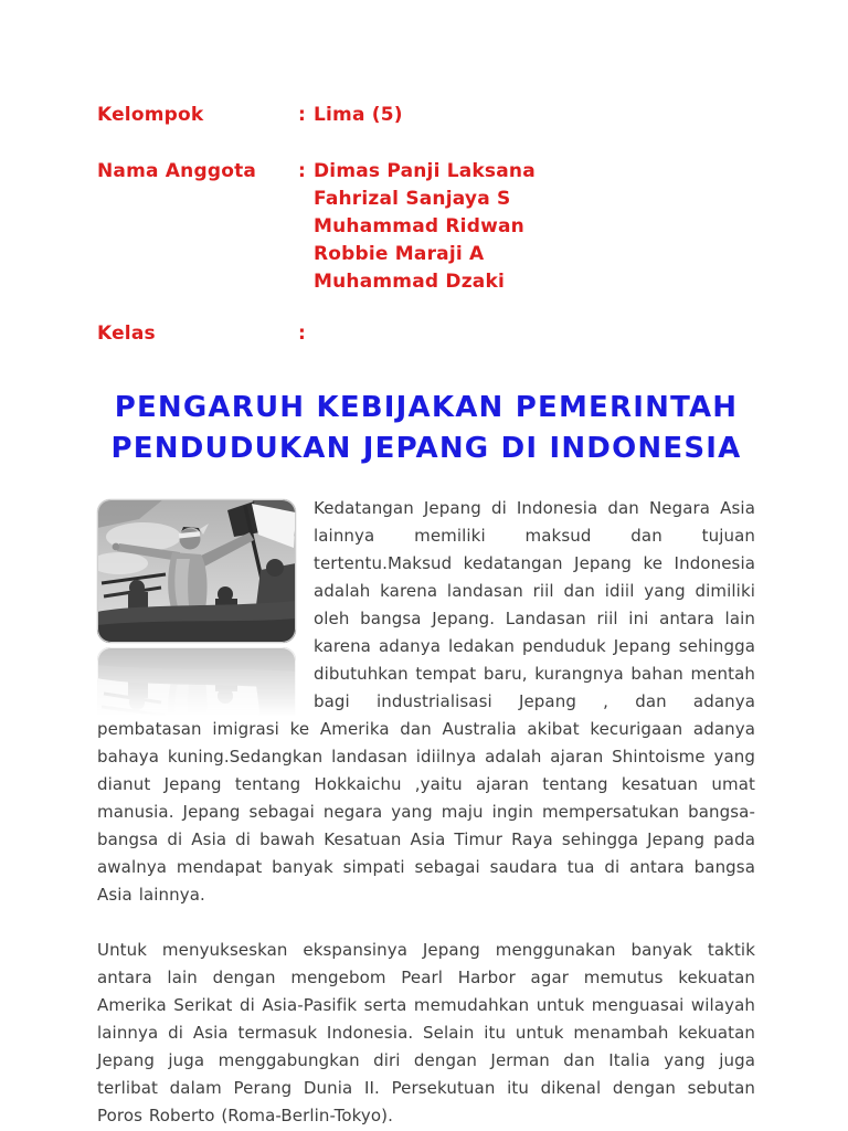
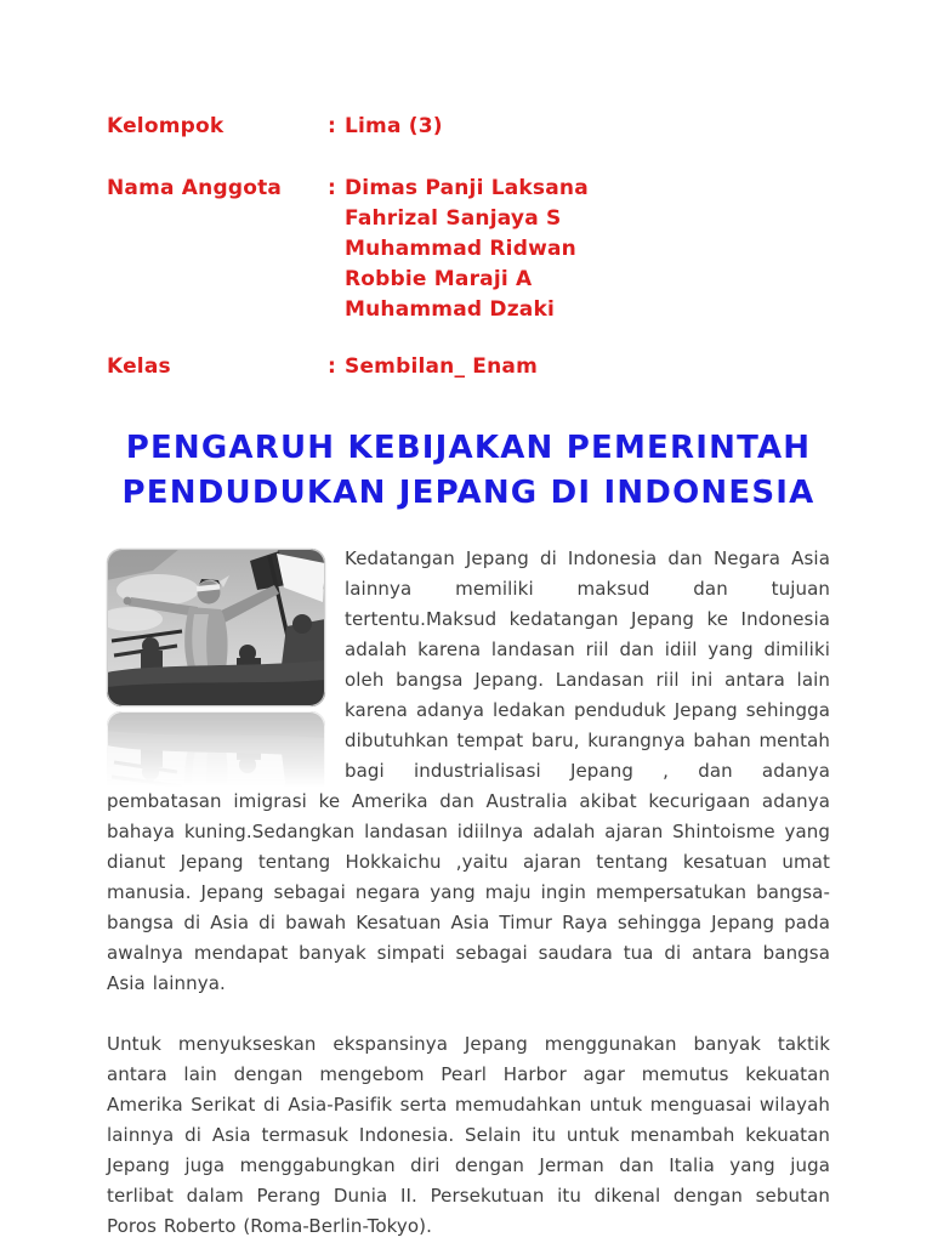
  Kelompok
  :
- Lima (5)
+ Lima (3)
  Nama Anggota
  :
  Dimas Panji Laksana
  Fahrizal Sanjaya S
  Muhammad Ridwan
  Robbie Maraji A
  Muhammad Dzaki
  Kelas
  :
+ Sembilan_ Enam
  PENGARUH KEBIJAKAN PEMERINTAH
  PENDUDUKAN JEPANG DI INDONESIA
  Kedatangan Jepang di Indonesia dan Negara Asia lainnya memiliki maksud dan tujuan tertentu.Maksud kedatangan Jepang ke Indonesia adalah karena landasan riil dan idiil yang dimiliki oleh bangsa Jepang. Landasan riil ini antara lain karena adanya ledakan penduduk Jepang sehingga dibutuhkan tempat baru, kurangnya bahan mentah bagi industrialisasi Jepang , dan adanya pembatasan imigrasi ke Amerika dan Australia akibat kecurigaan adanya bahaya kuning.Sedangkan landasan idiilnya adalah ajaran Shintoisme yang dianut Jepang tentang Hokkaichu ,yaitu ajaran tentang kesatuan umat manusia. Jepang sebagai negara yang maju ingin mempersatukan bangsa-bangsa di Asia di bawah Kesatuan Asia Timur Raya sehingga Jepang pada awalnya mendapat banyak simpati sebagai saudara tua di antara bangsa Asia lainnya.
  Untuk menyukseskan ekspansinya Jepang menggunakan banyak taktik antara lain dengan mengebom Pearl Harbor agar memutus kekuatan Amerika Serikat di Asia-Pasifik serta memudahkan untuk menguasai wilayah lainnya di Asia termasuk Indonesia. Selain itu untuk menambah kekuatan Jepang juga menggabungkan diri dengan Jerman dan Italia yang juga terlibat dalam Perang Dunia II. Persekutuan itu dikenal dengan sebutan Poros Roberto (Roma-Berlin-Tokyo).
